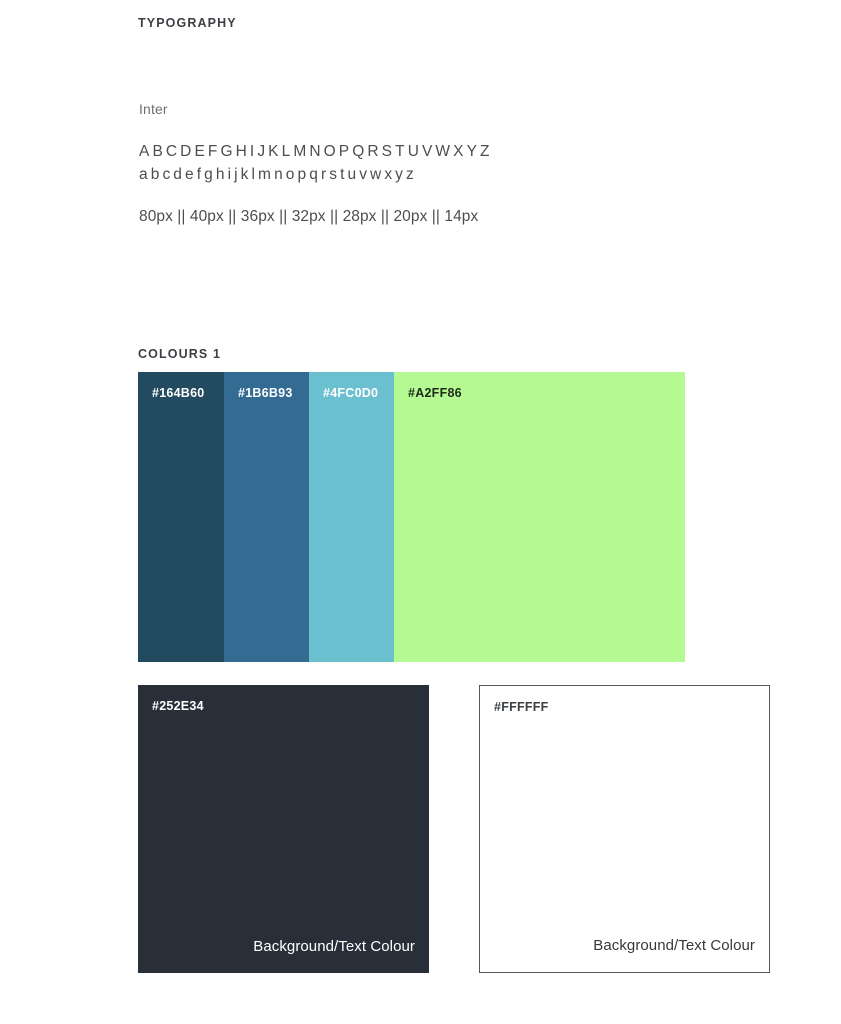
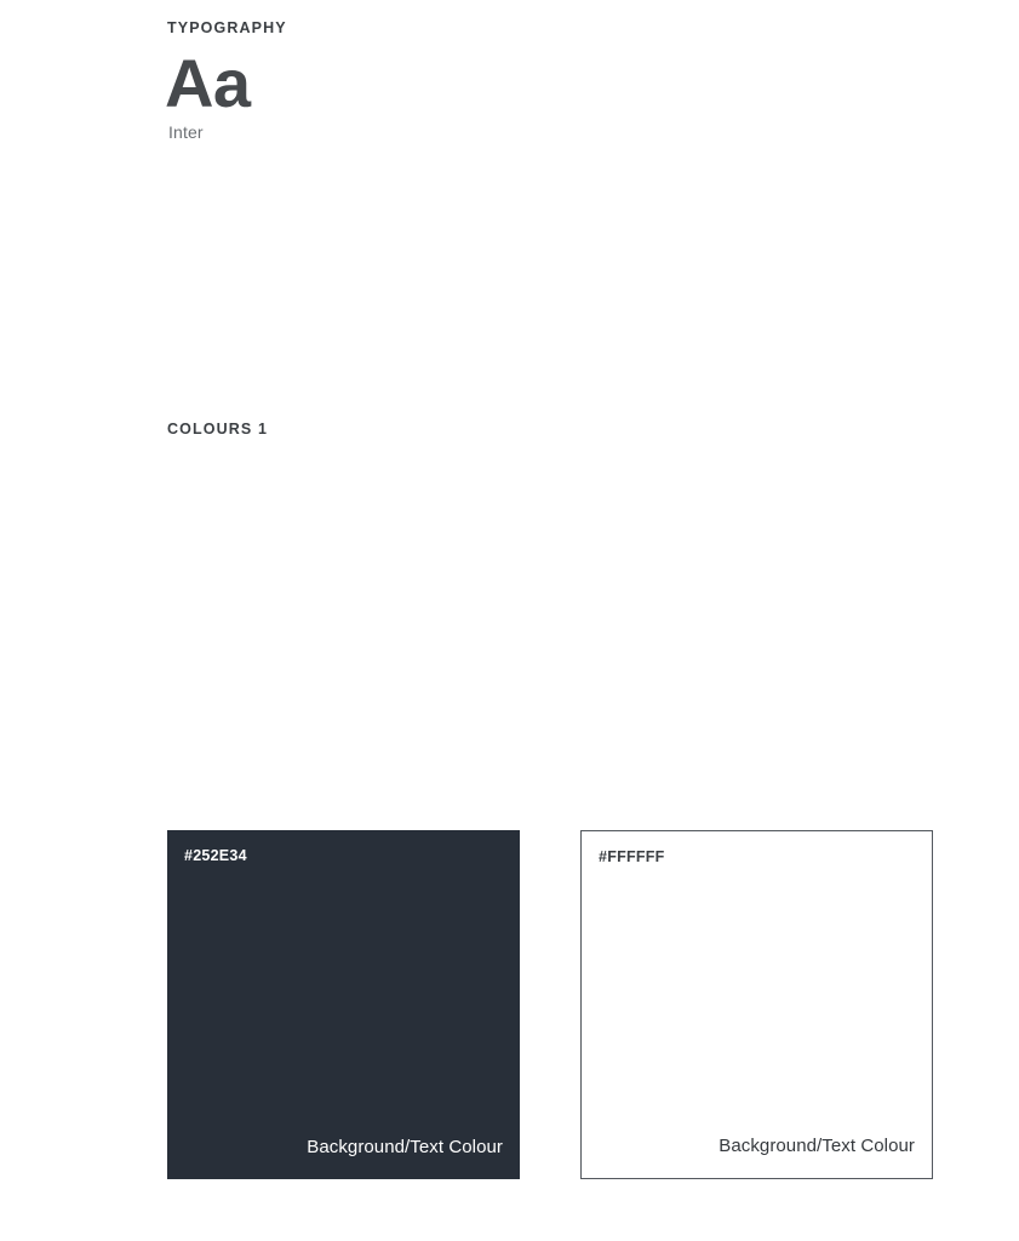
  TYPOGRAPHY
+ Aa
  Inter
- ABCDEFGHIJKLMNOPQRSTUVWXYZ
- abcdefghijklmnopqrstuvwxyz
- 80px || 40px || 36px || 32px || 28px || 20px || 14px
  COLOURS 1
- #164B60
- #1B6B93
- #4FC0D0
- #A2FF86
  #252E34
  Background/Text Colour
  #FFFFFF
  Background/Text Colour
